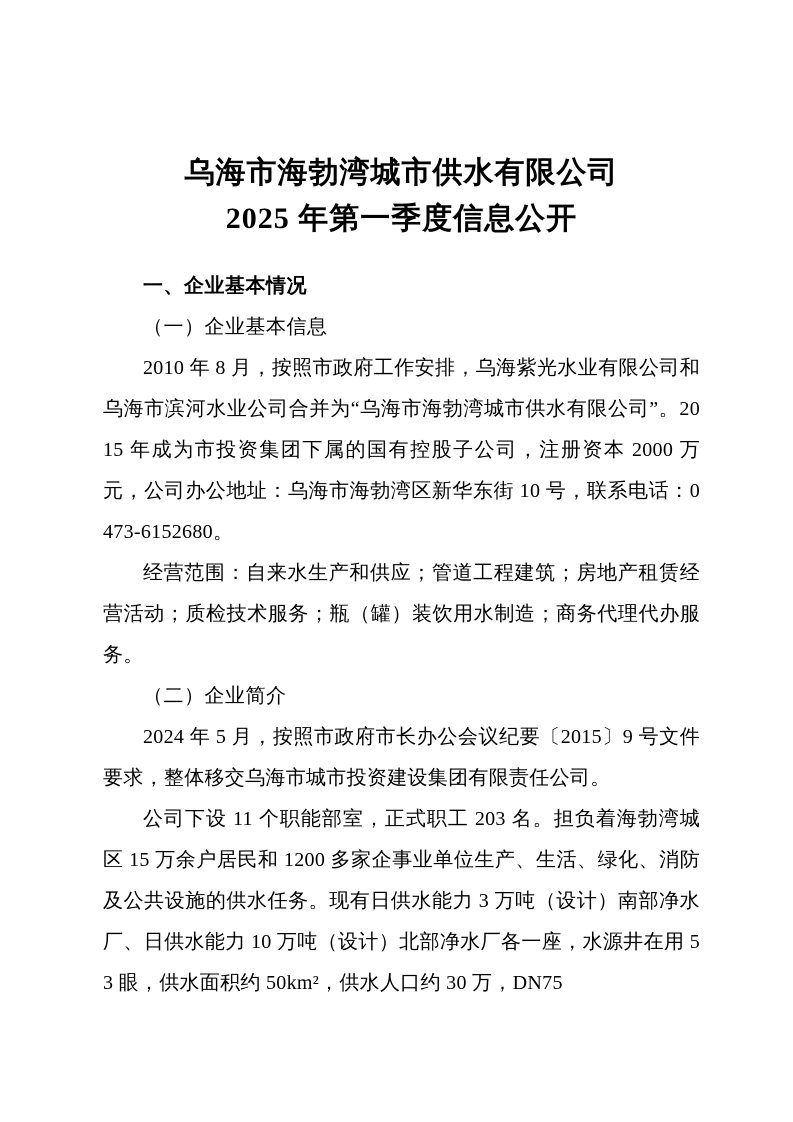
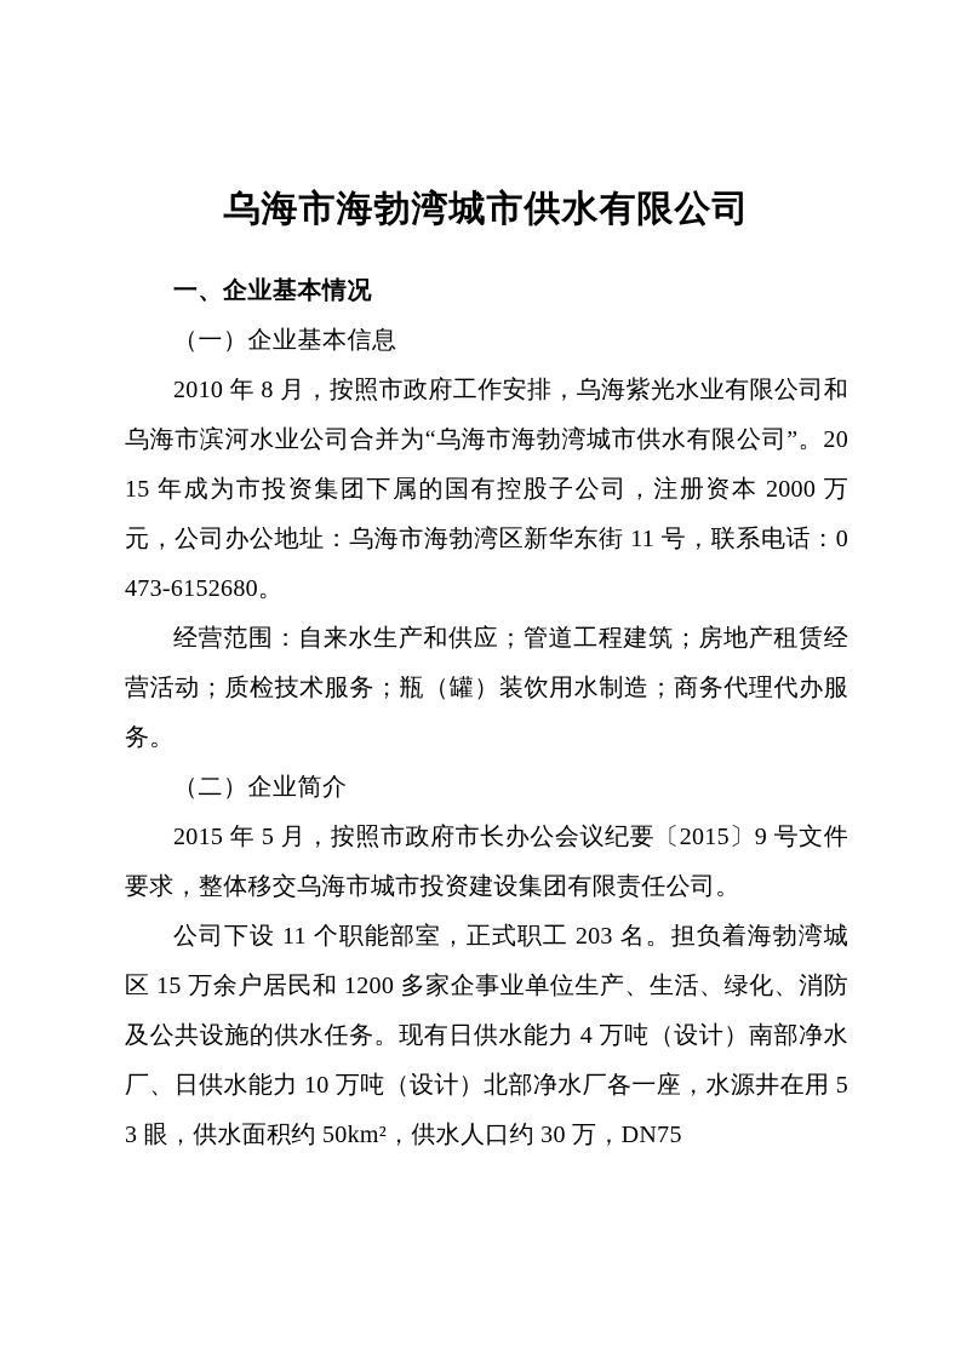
  乌海市海勃湾城市供水有限公司
- 2025 年第一季度信息公开
  一、企业基本情况
  （一）企业基本信息
- 2010 年 8 月，按照市政府工作安排，乌海紫光水业有限公司和乌海市滨河水业公司合并为“乌海市海勃湾城市供水有限公司”。2015 年成为市投资集团下属的国有控股子公司，注册资本 2000 万元，公司办公地址：乌海市海勃湾区新华东街 10 号，联系电话：0473-6152680。
+ 2010 年 8 月，按照市政府工作安排，乌海紫光水业有限公司和乌海市滨河水业公司合并为“乌海市海勃湾城市供水有限公司”。2015 年成为市投资集团下属的国有控股子公司，注册资本 2000 万元，公司办公地址：乌海市海勃湾区新华东街 11 号，联系电话：0473-6152680。
  经营范围：自来水生产和供应；管道工程建筑；房地产租赁经营活动；质检技术服务；瓶（罐）装饮用水制造；商务代理代办服务。
  （二）企业简介
- 2024 年 5 月，按照市政府市长办公会议纪要〔2015〕9 号文件要求，整体移交乌海市城市投资建设集团有限责任公司。
+ 2015 年 5 月，按照市政府市长办公会议纪要〔2015〕9 号文件要求，整体移交乌海市城市投资建设集团有限责任公司。
- 公司下设 11 个职能部室，正式职工 203 名。担负着海勃湾城区 15 万余户居民和 1200 多家企事业单位生产、生活、绿化、消防及公共设施的供水任务。现有日供水能力 3 万吨（设计）南部净水厂、日供水能力 10 万吨（设计）北部净水厂各一座，水源井在用 53 眼，供水面积约 50km²，供水人口约 30 万，DN75
+ 公司下设 11 个职能部室，正式职工 203 名。担负着海勃湾城区 15 万余户居民和 1200 多家企事业单位生产、生活、绿化、消防及公共设施的供水任务。现有日供水能力 4 万吨（设计）南部净水厂、日供水能力 10 万吨（设计）北部净水厂各一座，水源井在用 53 眼，供水面积约 50km²，供水人口约 30 万，DN75
